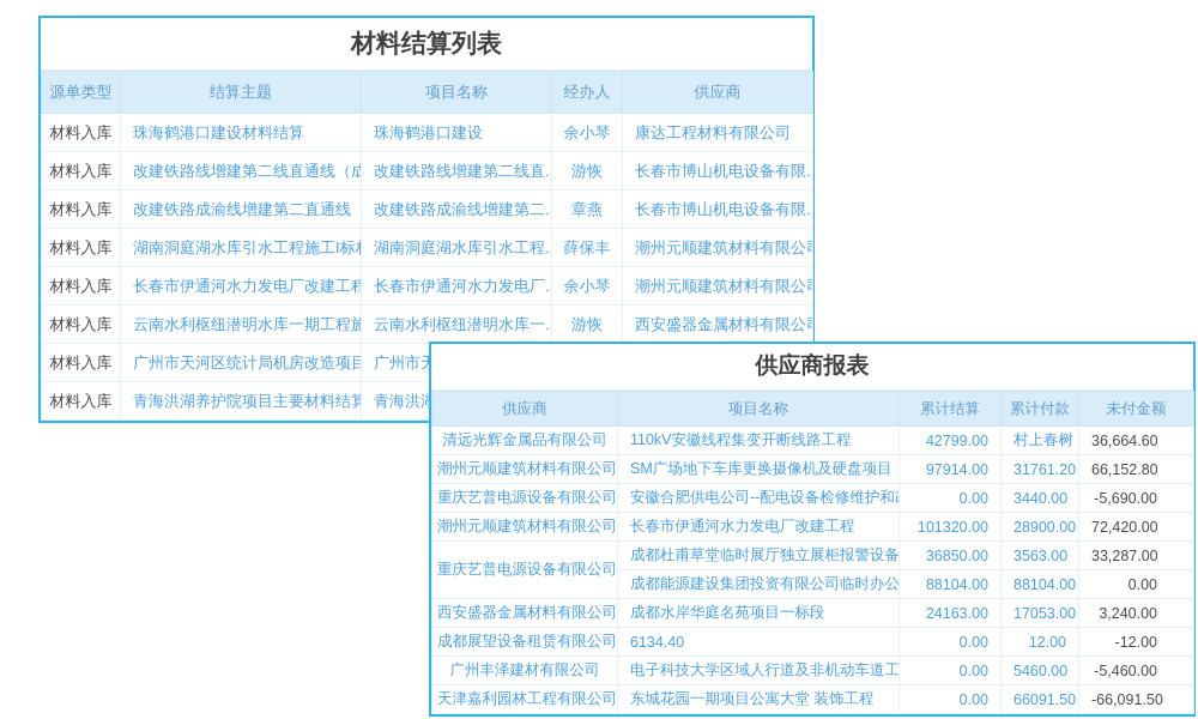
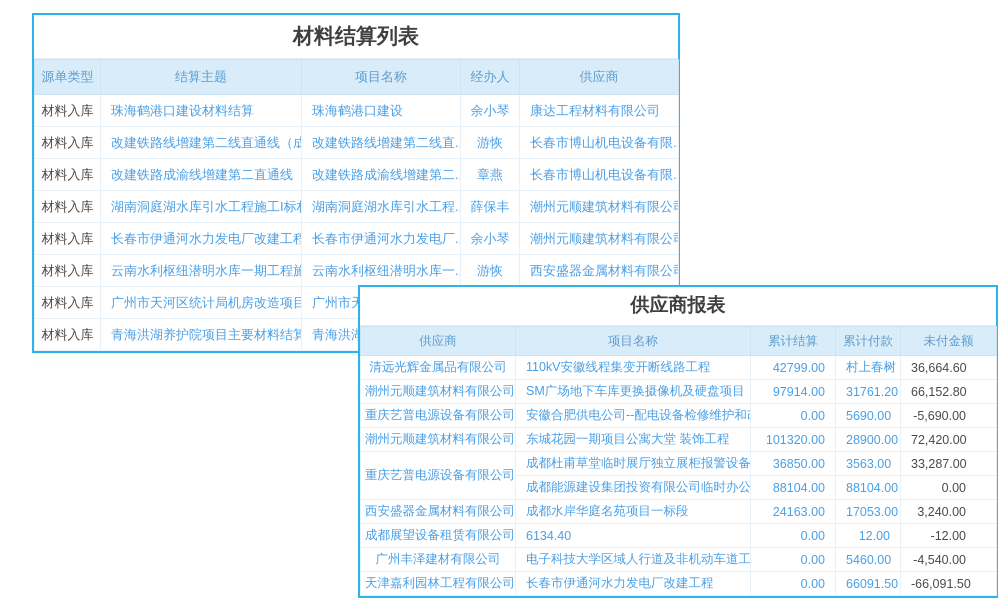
  材料结算列表
  源单类型	结算主题	项目名称	经办人	供应商
  材料入库	珠海鹤港口建设材料结算	珠海鹤港口建设	余小琴	康达工程材料有限公司
  材料入库	改建铁路线增建第二线直通线（成	改建铁路线增建第二线直.	游恢	长春市博山机电设备有限..
  材料入库	改建铁路成渝线增建第二直通线（	改建铁路成渝线增建第二.	章燕	长春市博山机电设备有限..
  材料入库	湖南洞庭湖水库引水工程施工I标	湖南洞庭湖水库引水工程.	薛保丰	潮州元顺建筑材料有限公
  材料入库	长春市伊通河水力发电厂改建工程	长春市伊通河水力发电厂.	余小琴	潮州元顺建筑材料有限公
  材料入库	云南水利枢纽潜明水库一期工程施	云南水利枢纽潜明水库一.	游恢	西安盛器金属材料有限公
  材料入库	广州市天河区统计局机房改造项目	广州市
  材料入库	青海洪湖养护院项目主要材料结算	青海洪
  供应商报表
  供应商	项目名称	累计结算	累计付款	未付金额
  清远光辉金属品有限公司	110kV安徽线程集变开断线路工程	42799.00	村上春树	36,664.60
  潮州元顺建筑材料有限公司	SM广场地下车库更换摄像机及硬盘项目	97914.00	31761.20	66,152.80
- 重庆艺普电源设备有限公司	安徽合肥供电公司--配电设备检修维护和	0.00	3440.00	-5,690.00
+ 重庆艺普电源设备有限公司	安徽合肥供电公司--配电设备检修维护和	0.00	5690.00	-5,690.00
- 潮州元顺建筑材料有限公司	长春市伊通河水力发电厂改建工程	101320.00	28900.00	72,420.00
+ 潮州元顺建筑材料有限公司	东城花园一期项目公寓大堂 装饰工程	101320.00	28900.00	72,420.00
  重庆艺普电源设备有限公司	成都杜甫草堂临时展厅独立展柜报警设备	36850.00	3563.00	33,287.00
  成都能源建设集团投资有限公司临时办公	88104.00	88104.00	0.00
  西安盛器金属材料有限公司	成都水岸华庭名苑项目一标段	24163.00	17053.00	3,240.00
  成都展望设备租赁有限公司	6134.40	0.00	12.00	-12.00
- 广州丰泽建材有限公司	电子科技大学区域人行道及非机动车道工	0.00	5460.00	-5,460.00
+ 广州丰泽建材有限公司	电子科技大学区域人行道及非机动车道工	0.00	5460.00	-4,540.00
- 天津嘉利园林工程有限公司	东城花园一期项目公寓大堂 装饰工程	0.00	66091.50	-66,091.50
+ 天津嘉利园林工程有限公司	长春市伊通河水力发电厂改建工程	0.00	66091.50	-66,091.50
